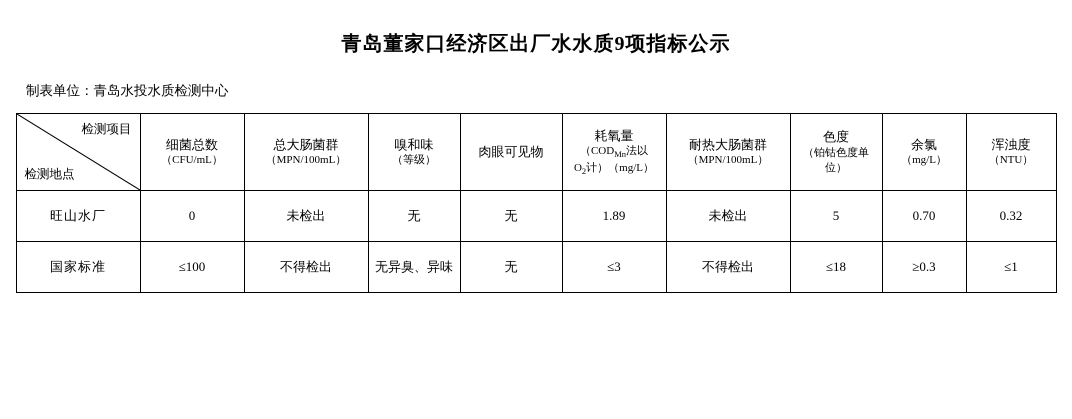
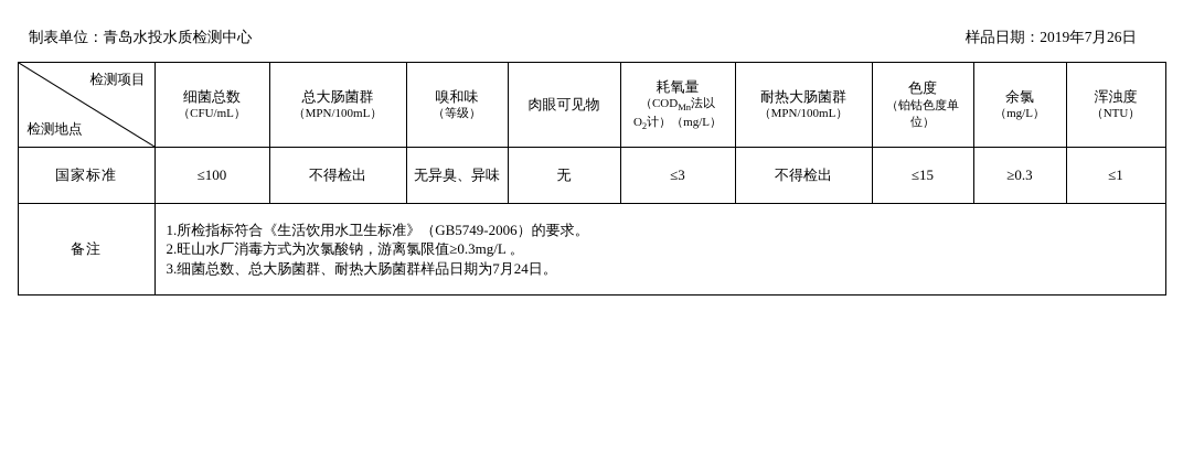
- 青岛董家口经济区出厂水水质9项指标公示
  制表单位：青岛水投水质检测中心
+ 样品日期：2019年7月26日
  检测项目 检测地点	细菌总数 （CFU/mL）	总大肠菌群 （MPN/100mL）	嗅和味 （等级）	肉眼可见物	耗氧量 （CODMn法以O2计）（mg/L）	耐热大肠菌群 （MPN/100mL）	色度 （铂钴色度单位）	余氯 （mg/L）	浑浊度 （NTU）
- 旺山水厂	0	未检出	无	无	1.89	未检出	5	0.70	0.32
- 国家标准	≤100	不得检出	无异臭、异味	无	≤3	不得检出	≤18	≥0.3	≤1
+ 国家标准	≤100	不得检出	无异臭、异味	无	≤3	不得检出	≤15	≥0.3	≤1
+ 备注	1.所检指标符合《生活饮用水卫生标准》（GB5749-2006）的要求。 2.旺山水厂消毒方式为次氯酸钠，游离氯限值≥0.3mg/L 。 3.细菌总数、总大肠菌群、耐热大肠菌群样品日期为7月24日。
